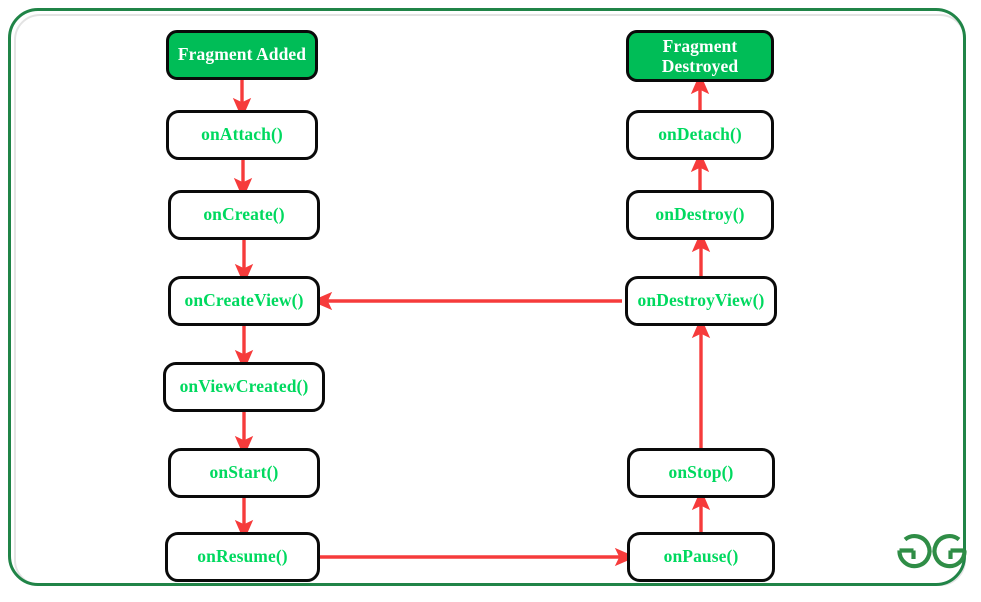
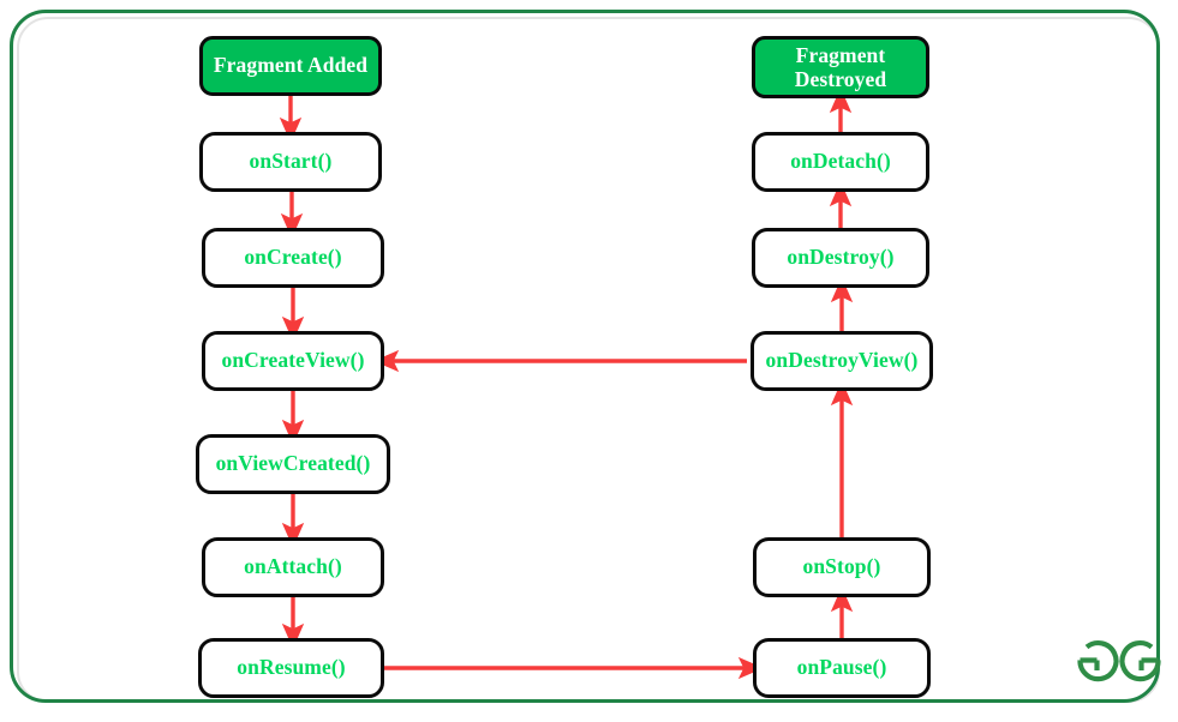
  Fragment Added
- onAttach()
+ onStart()
  onCreate()
  onCreateView()
  onViewCreated()
- onStart()
+ onAttach()
  onResume()
  Fragment
  Destroyed
  onDetach()
  onDestroy()
  onDestroyView()
  onStop()
  onPause()
